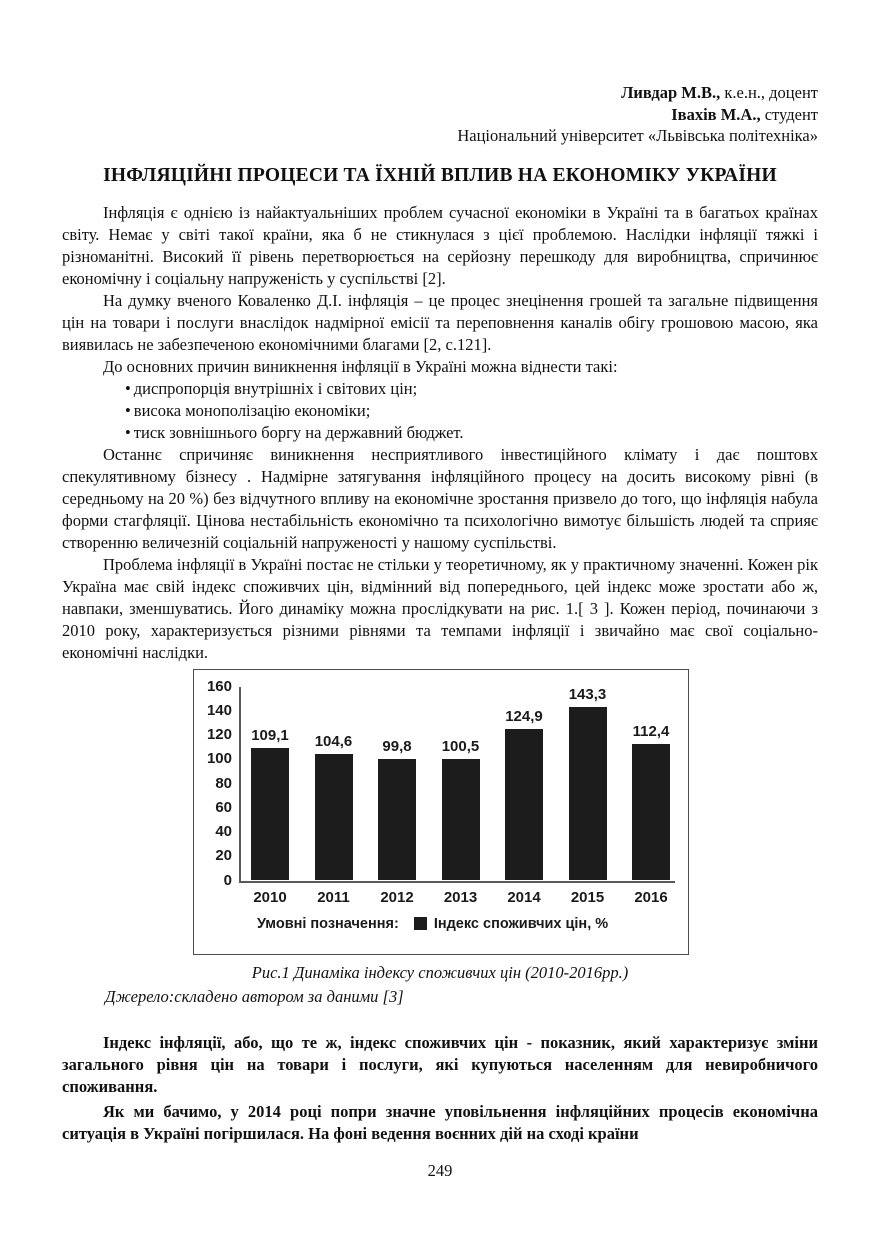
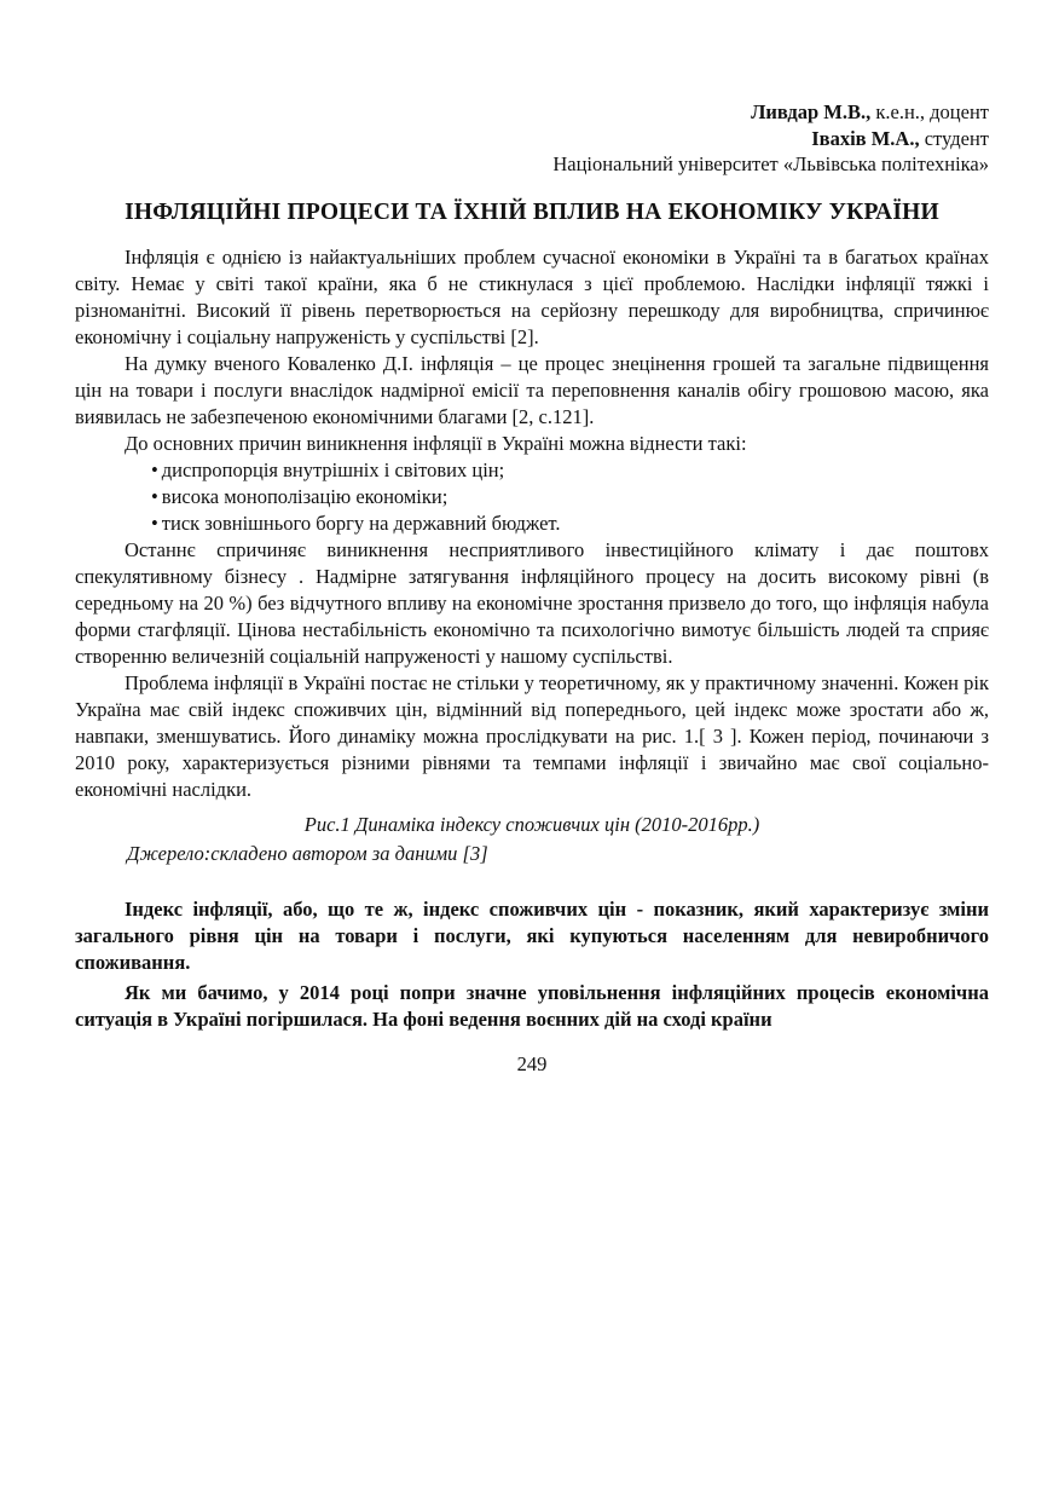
  Ливдар М.В., к.е.н., доцент
  Івахів М.А., студент
  Національний університет «Львівська політехніка»
  ІНФЛЯЦІЙНІ ПРОЦЕСИ ТА ЇХНІЙ ВПЛИВ НА ЕКОНОМІКУ УКРАЇНИ
  Інфляція є однією із найактуальніших проблем сучасної економіки в Україні та в багатьох країнах світу. Немає у світі такої країни, яка б не стикнулася з цієї проблемою. Наслідки інфляції тяжкі і різноманітні. Високий її рівень перетворюється на серйозну перешкоду для виробництва, спричинює економічну і соціальну напруженість у суспільстві [2].
  На думку вченого Коваленко Д.І. інфляція – це процес знецінення грошей та загальне підвищення цін на товари і послуги внаслідок надмірної емісії та переповнення каналів обігу грошовою масою, яка виявилась не забезпеченою економічними благами [2, с.121].
  До основних причин виникнення інфляції в Україні можна віднести такі:
  • диспропорція внутрішніх і світових цін;
  • висока монополізацію економіки;
  • тиск зовнішнього боргу на державний бюджет.
  Останнє спричиняє виникнення несприятливого інвестиційного клімату і дає поштовх спекулятивному бізнесу . Надмірне затягування інфляційного процесу на досить високому рівні (в середньому на 20 %) без відчутного впливу на економічне зростання призвело до того, що інфляція набула форми стагфляції. Цінова нестабільність економічно та психологічно вимотує більшість людей та сприяє створенню величезній соціальній напруженості у нашому суспільстві.
  Проблема інфляції в Україні постає не стільки у теоретичному, як у практичному значенні. Кожен рік Україна має свій індекс споживчих цін, відмінний від попереднього, цей індекс може зростати або ж, навпаки, зменшуватись. Його динаміку можна прослідкувати на рис. 1.[ 3 ]. Кожен період, починаючи з 2010 року, характеризується різними рівнями та темпами інфляції і звичайно має свої соціально-економічні наслідки.
- 0
- 20
- 40
- 60
- 80
- 100
- 120
- 140
- 160
- 109,1
- 2010
- 104,6
- 2011
- 99,8
- 2012
- 100,5
- 2013
- 124,9
- 2014
- 143,3
- 2015
- 112,4
- 2016
- Умовні позначення:
- Індекс споживчих цін, %
  Рис.1 Динаміка індексу споживчих цін (2010-2016рр.)
  Джерело:складено автором за даними [3]
  Індекс інфляції, або, що те ж, індекс споживчих цін - показник, який характеризує зміни загального рівня цін на товари і послуги, які купуються населенням для невиробничого споживання.
  Як ми бачимо, у 2014 році попри значне уповільнення інфляційних процесів економічна ситуація в Україні погіршилася. На фоні ведення воєнних дій на сході країни
  249
